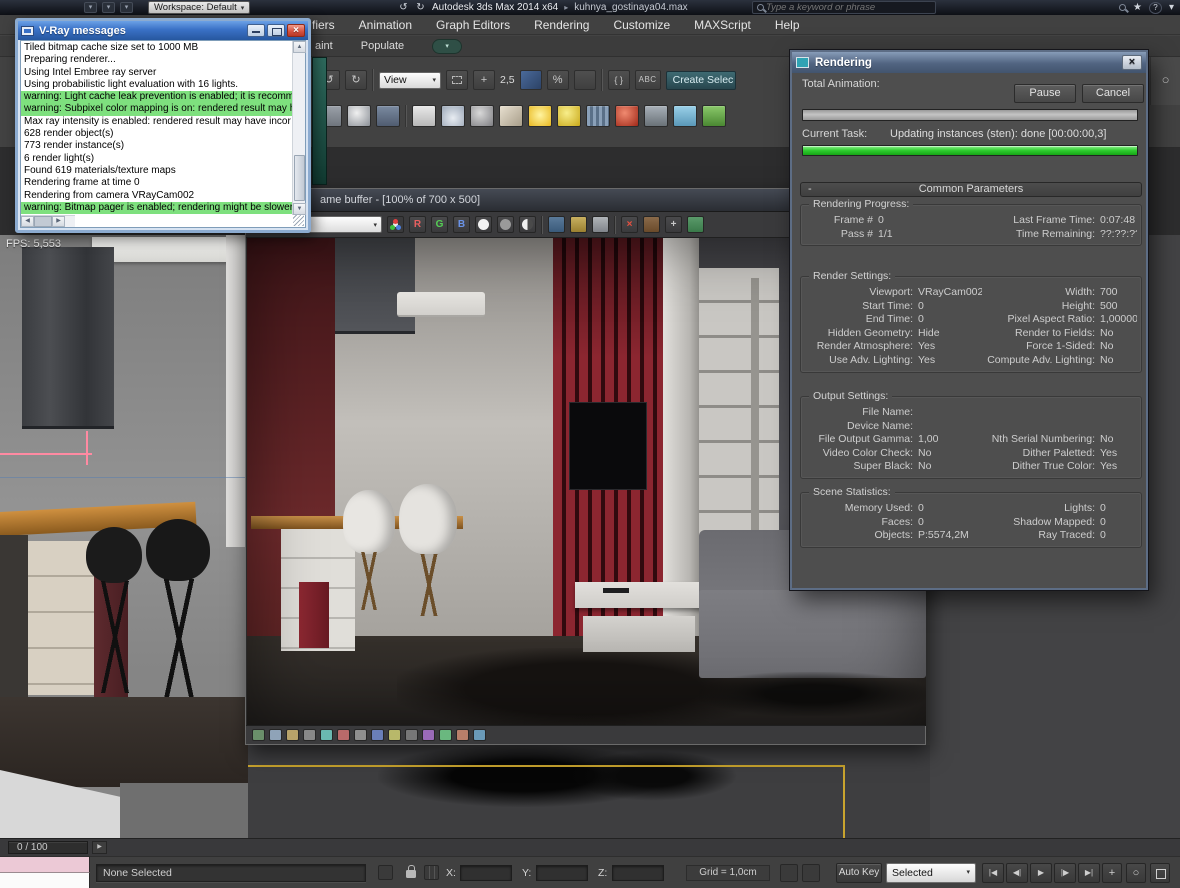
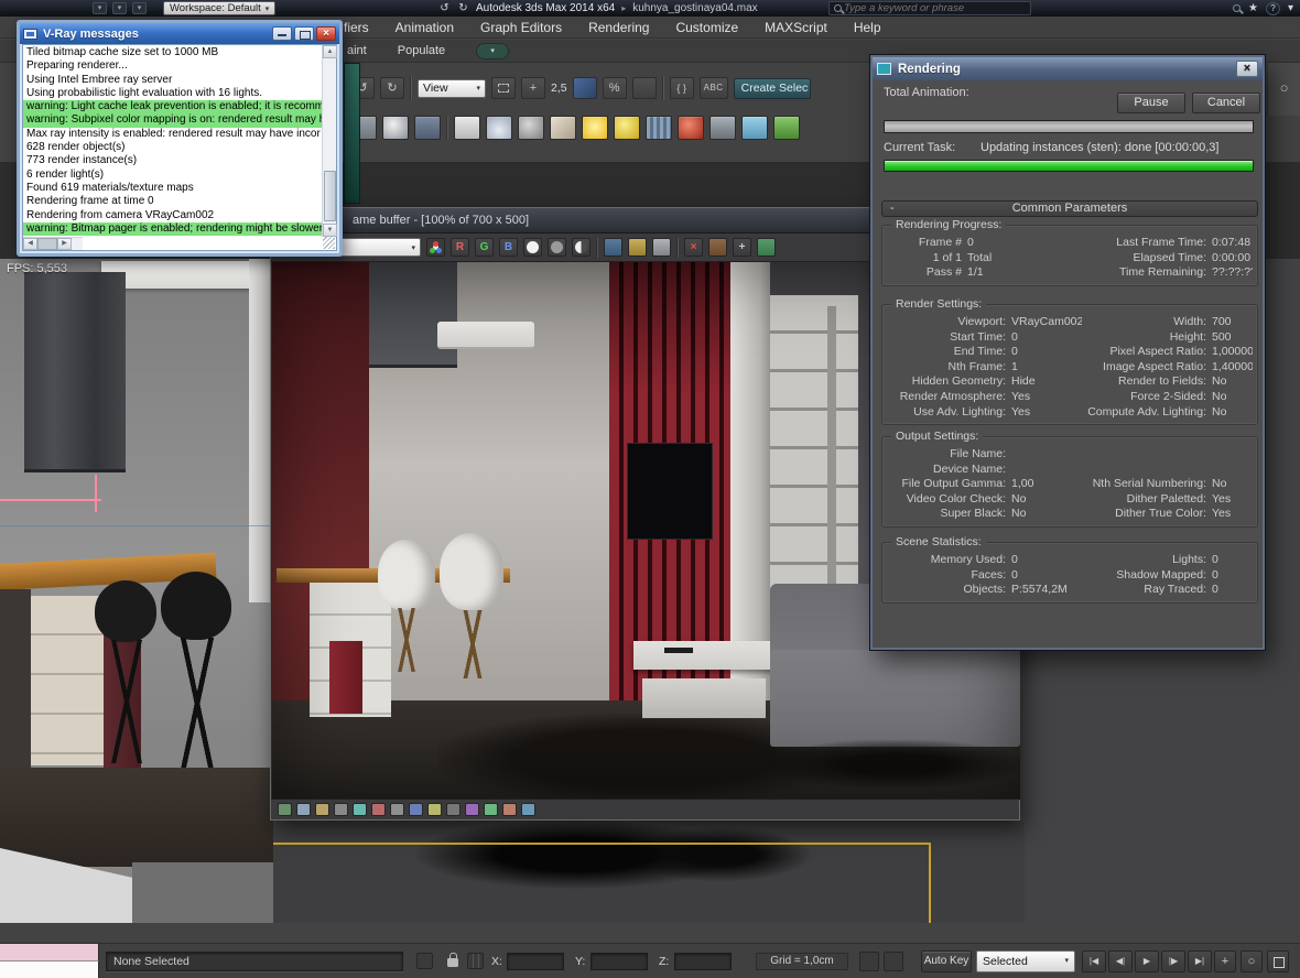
  Workspace: Default
  ↺
  ↻
  Autodesk 3ds Max 2014 x64 ▸ kuhnya_gostinaya04.max
  Type a keyword or phrase
  ★
  ?
  ▾
  fiers
  Animation
  Graph Editors
  Rendering
  Customize
  MAXScript
  Help
  aint
  Populate
  ↺
  ↻
  View
  +
  2,5
  %
  { }
  ABC
  Create Selec
  ○
  FPS: 5,553
- 0 / 100
  None Selected
  X:
  Y:
  Z:
  Grid = 1,0cm
  Auto Key
  Selected
  |◀
  ◀|
  ▶
  |▶
  ▶|
  +
  ○
  ame buffer - [100% of 700 x 500]
  R
  G
  B
  ×
  +
  V-Ray messages
  ×
  Tiled bitmap cache size set to 1000 MB
  Preparing renderer...
  Using Intel Embree ray server
  Using probabilistic light evaluation with 16 lights.
  warning: Light cache leak prevention is enabled; it is recomm
  warning: Subpixel color mapping is on: rendered result may
  Max ray intensity is enabled: rendered result may have incor
  628 render object(s)
  773 render instance(s)
  6 render light(s)
  Found 619 materials/texture maps
  Rendering frame at time 0
  Rendering from camera VRayCam002
  warning: Bitmap pager is enabled; rendering might be slowe
  Rendering
  ×
  Total Animation:
  Pause
  Cancel
  Current Task:
  Updating instances (sten): done [00:00:00,3]
  -
  Common Parameters
  Rendering Progress:
  Frame #
  0
  Last Frame Time:
  0:07:48
+ 1 of 1
+ Total
+ Elapsed Time:
+ 0:00:00
  Pass #
  1/1
  Time Remaining:
  ??:??:?
  Render Settings:
  Viewport:
  VRayCam002
  Width:
  700
  Start Time:
  0
  Height:
  500
  End Time:
  0
  Pixel Aspect Ratio:
  1,00000
+ Nth Frame:
+ 1
+ Image Aspect Ratio:
+ 1,40000
  Hidden Geometry:
  Hide
  Render to Fields:
  No
  Render Atmosphere:
  Yes
- Force 1-Sided:
+ Force 2-Sided:
  No
  Use Adv. Lighting:
  Yes
  Compute Adv. Lighting:
  No
  Output Settings:
  File Name:
  Device Name:
  File Output Gamma:
  1,00
  Nth Serial Numbering:
  No
  Video Color Check:
  No
  Dither Paletted:
  Yes
  Super Black:
  No
  Dither True Color:
  Yes
  Scene Statistics:
  Memory Used:
  0
  Lights:
  0
  Faces:
  0
  Shadow Mapped:
  0
  Objects:
  P:5574,2M
  Ray Traced:
  0
